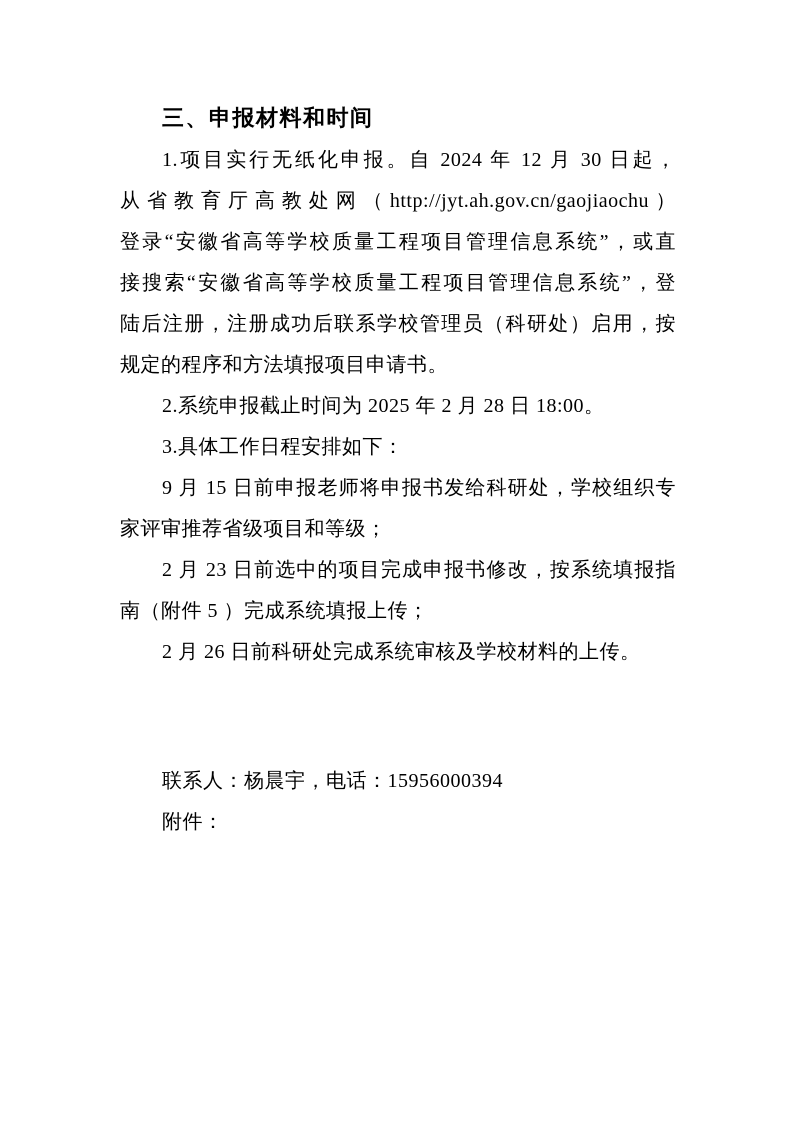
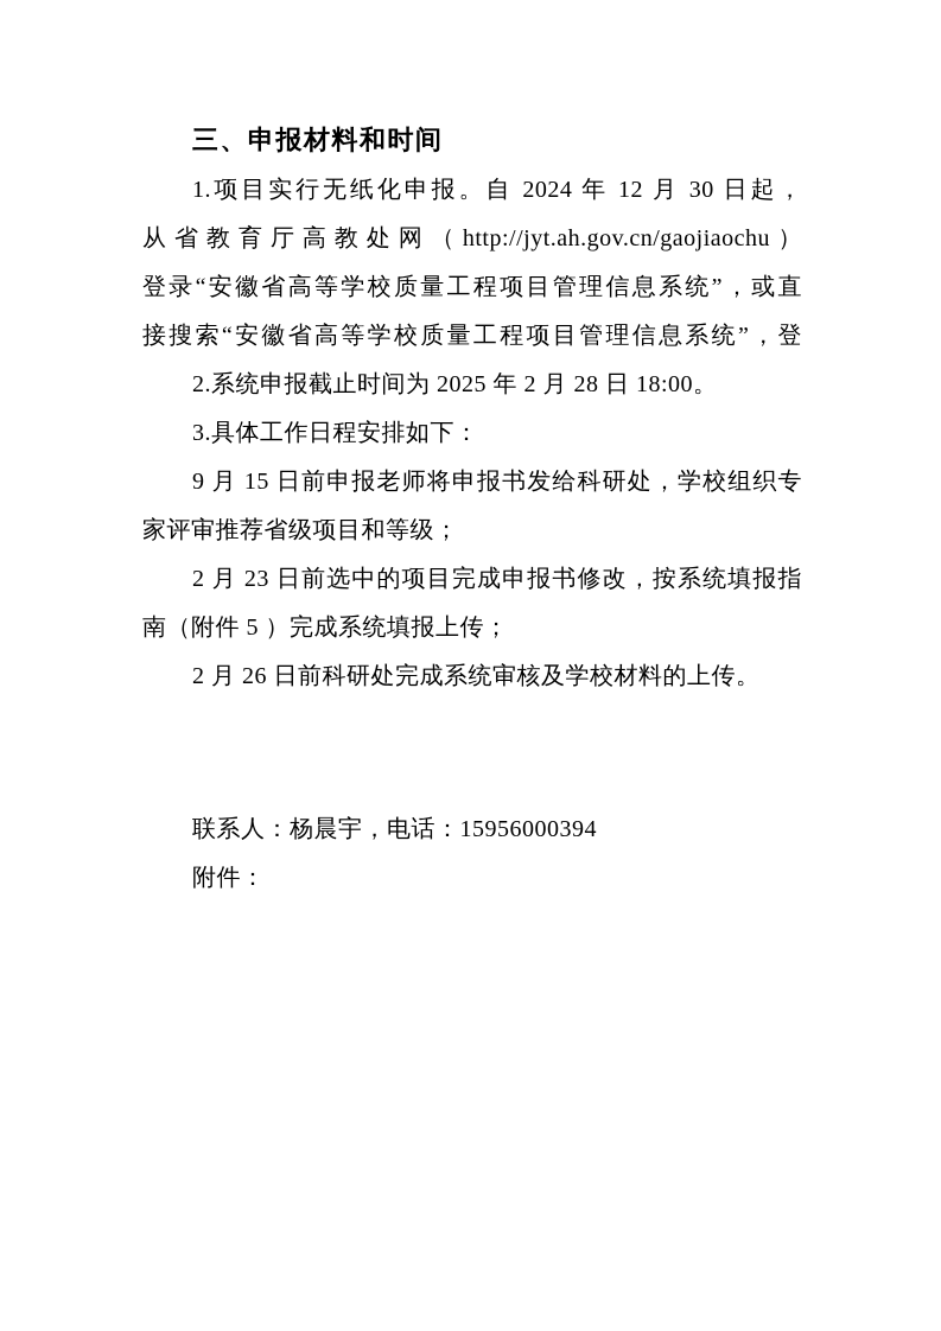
  三、申报材料和时间
  1.项目实行无纸化申报。自 2024 年 12 月 30 日起，
  从省教育厅高教处网（http://jyt.ah.gov.cn/gaojiaochu）
  登录“安徽省高等学校质量工程项目管理信息系统”，或直
  接搜索“安徽省高等学校质量工程项目管理信息系统”，登
- 陆后注册，注册成功后联系学校管理员（科研处）启用，按
- 规定的程序和方法填报项目申请书。
  2.系统申报截止时间为 2025 年 2 月 28 日 18:00。
  3.具体工作日程安排如下：
  9 月 15 日前申报老师将申报书发给科研处，学校组织专
  家评审推荐省级项目和等级；
  2 月 23 日前选中的项目完成申报书修改，按系统填报指
  南（附件 5 ）完成系统填报上传；
  2 月 26 日前科研处完成系统审核及学校材料的上传。
  联系人：杨晨宇，电话：15956000394
  附件：
